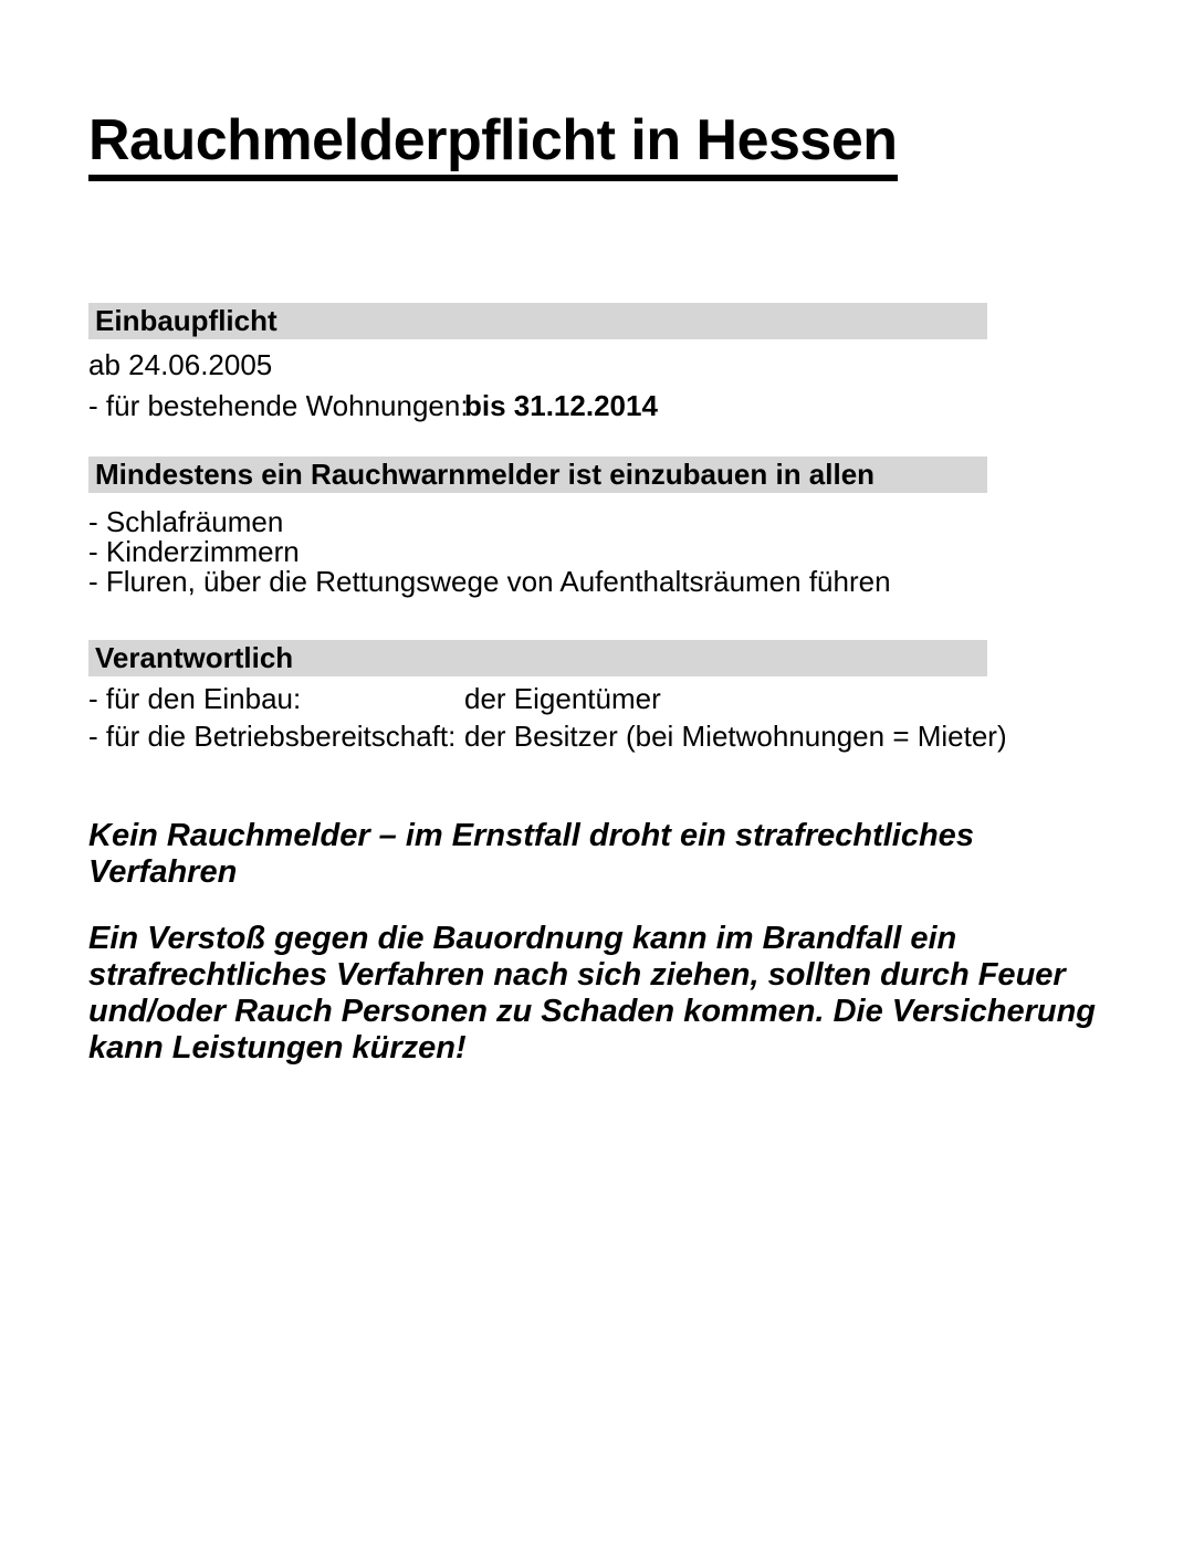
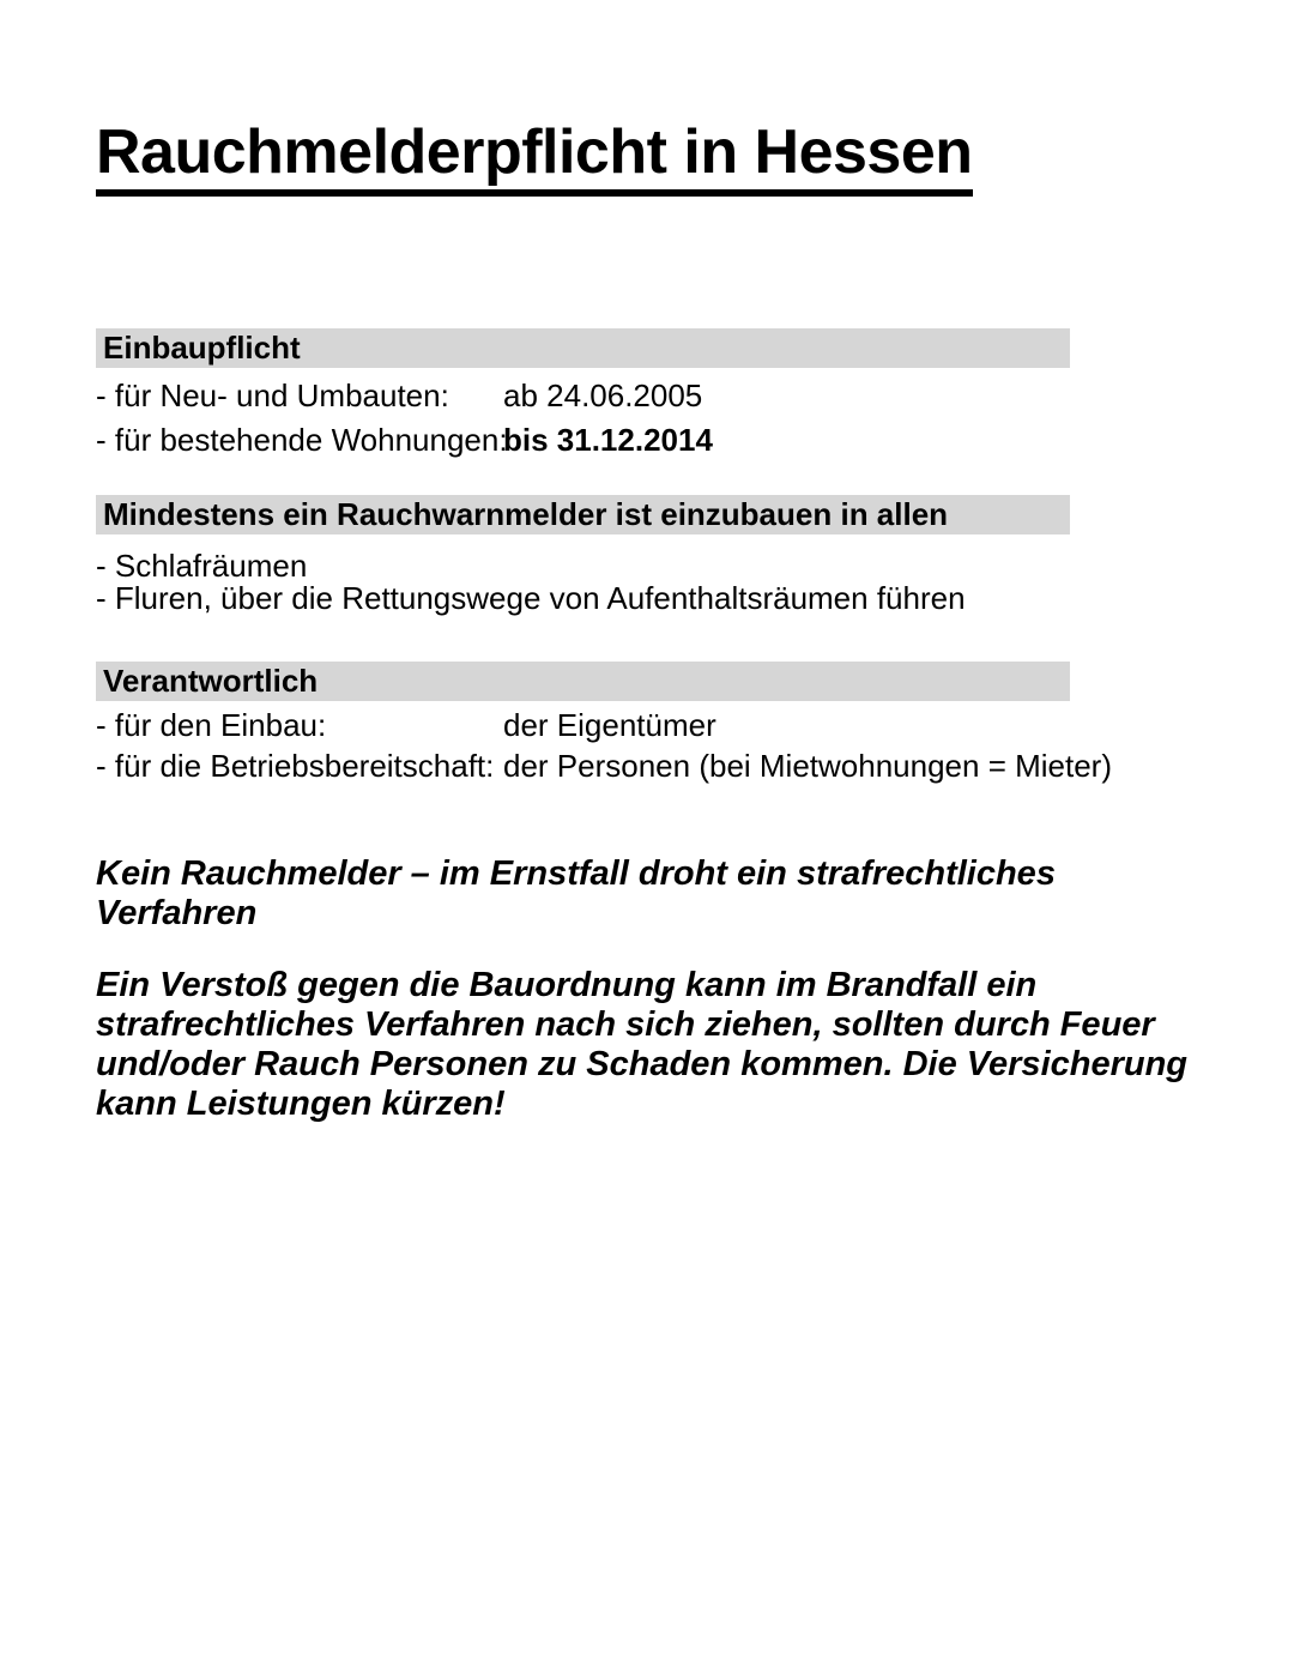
  Rauchmelderpflicht in Hessen
  Einbaupflicht
+ - für Neu- und Umbauten:
  ab 24.06.2005
  - für bestehende Wohnungen:
  bis 31.12.2014
  Mindestens ein Rauchwarnmelder ist einzubauen in allen
  - Schlafräumen
- - Kinderzimmern
  - Fluren, über die Rettungswege von Aufenthaltsräumen führen
  Verantwortlich
  - für den Einbau:
  der Eigentümer
  - für die Betriebsbereitschaft:
- der Besitzer (bei Mietwohnungen = Mieter)
+ der Personen (bei Mietwohnungen = Mieter)
  Kein Rauchmelder – im Ernstfall droht ein strafrechtliches Verfahren
  Ein Verstoß gegen die Bauordnung kann im Brandfall ein strafrechtliches Verfahren nach sich ziehen, sollten durch Feuer und/oder Rauch Personen zu Schaden kommen. Die Versicherung kann Leistungen kürzen!
